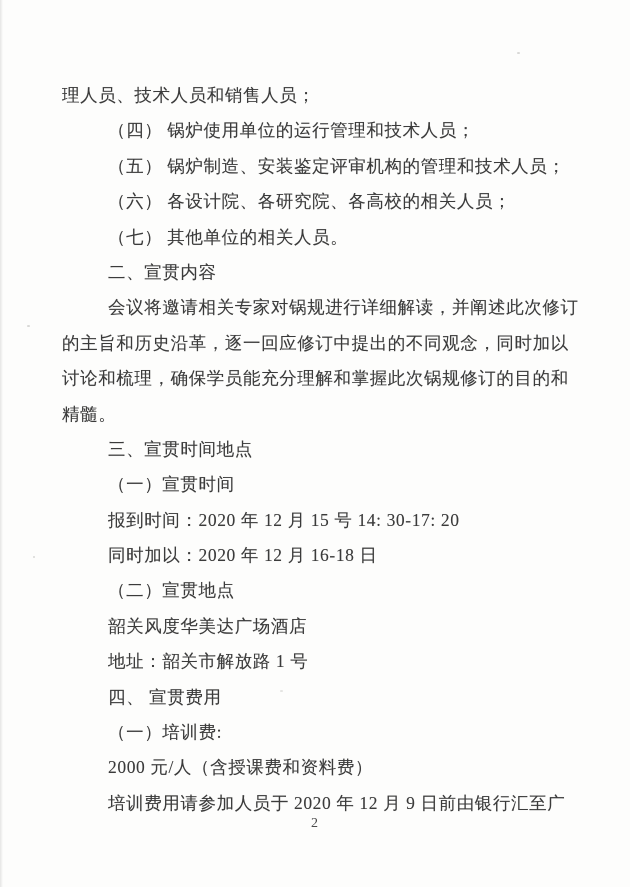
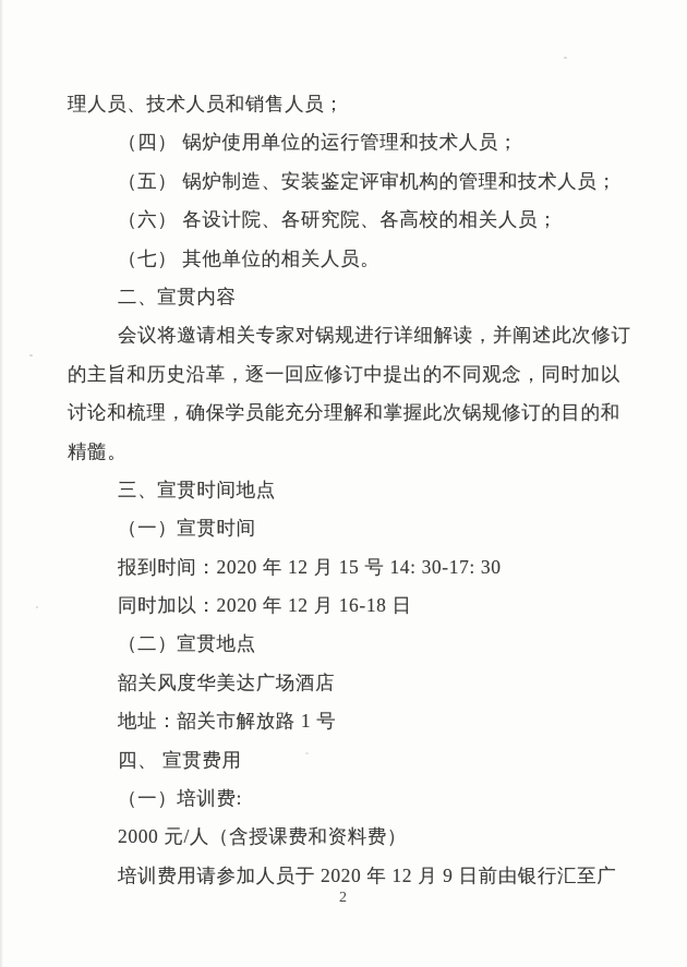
  理人员、技术人员和销售人员；
  （四） 锅炉使用单位的运行管理和技术人员；
  （五） 锅炉制造、安装鉴定评审机构的管理和技术人员；
  （六） 各设计院、各研究院、各高校的相关人员；
  （七） 其他单位的相关人员。
  二、宣贯内容
  会议将邀请相关专家对锅规进行详细解读，并阐述此次修订
  的主旨和历史沿革，逐一回应修订中提出的不同观念，同时加以
  讨论和梳理，确保学员能充分理解和掌握此次锅规修订的目的和
  精髓。
  三、宣贯时间地点
  （一）宣贯时间
- 报到时间：2020 年 12 月 15 号 14: 30-17: 20
+ 报到时间：2020 年 12 月 15 号 14: 30-17: 30
  同时加以：2020 年 12 月 16-18 日
  （二）宣贯地点
  韶关风度华美达广场酒店
  地址：韶关市解放路 1 号
  四、 宣贯费用
  （一）培训费:
  2000 元/人（含授课费和资料费）
  培训费用请参加人员于 2020 年 12 月 9 日前由银行汇至广
  2
